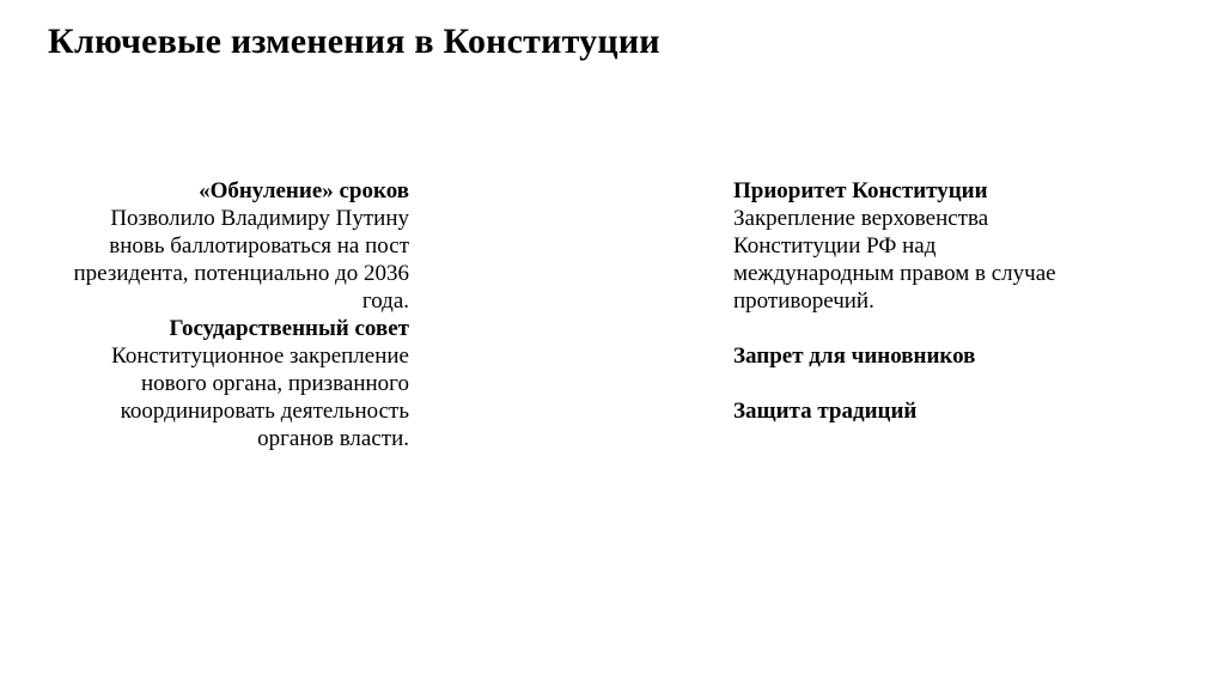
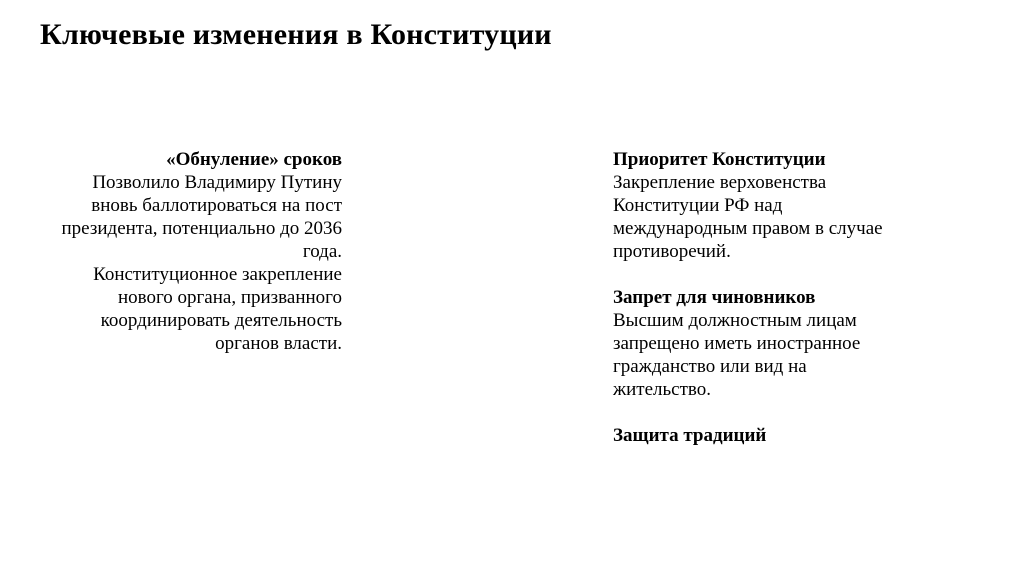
  Ключевые изменения в Конституции
  «Обнуление» сроков
  Позволило Владимиру Путину вновь баллотироваться на пост президента, потенциально до 2036 года.
- Государственный совет
  Конституционное закрепление нового органа, призванного координировать деятельность органов власти.
  Приоритет Конституции
  Закрепление верховенства Конституции РФ над международным правом в случае противоречий.
  Запрет для чиновников
+ Высшим должностным лицам запрещено иметь иностранное гражданство или вид на жительство.
  Защита традиций
